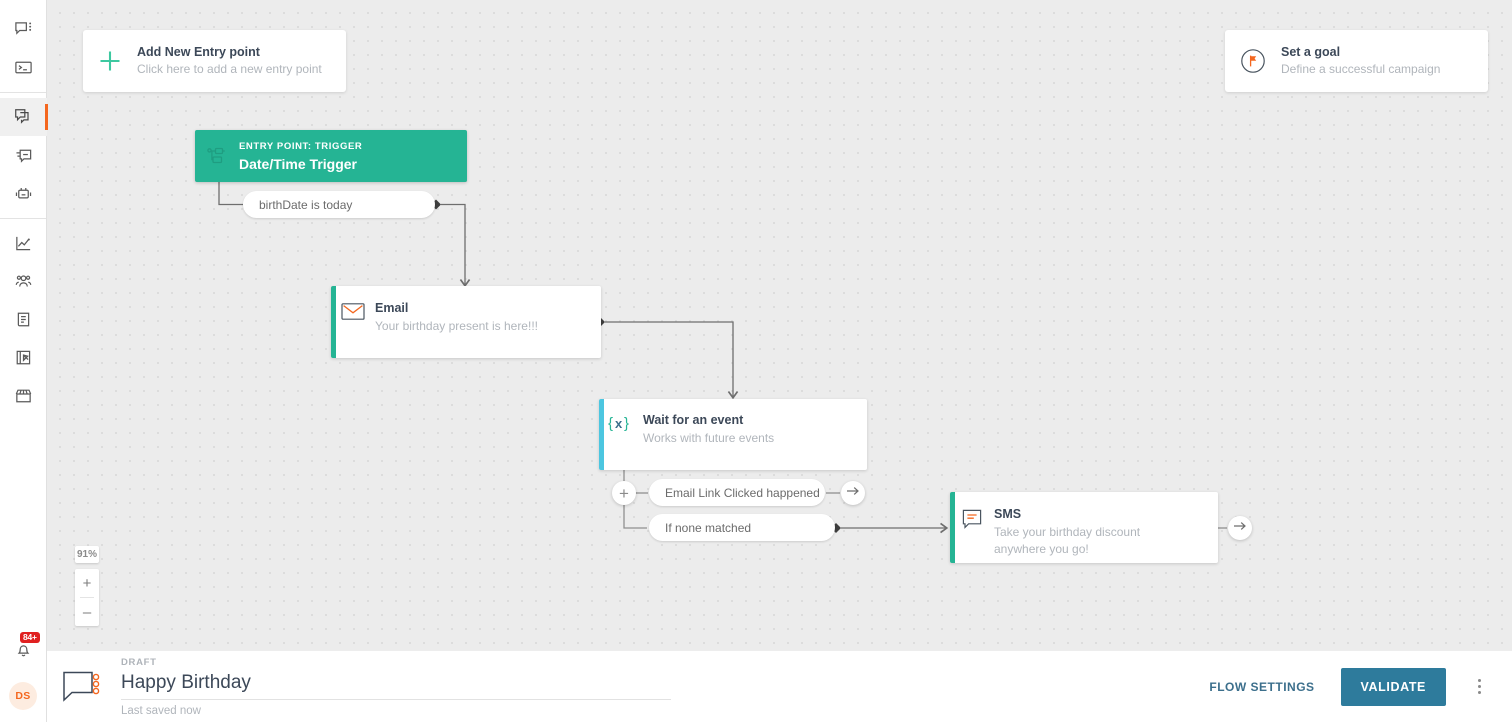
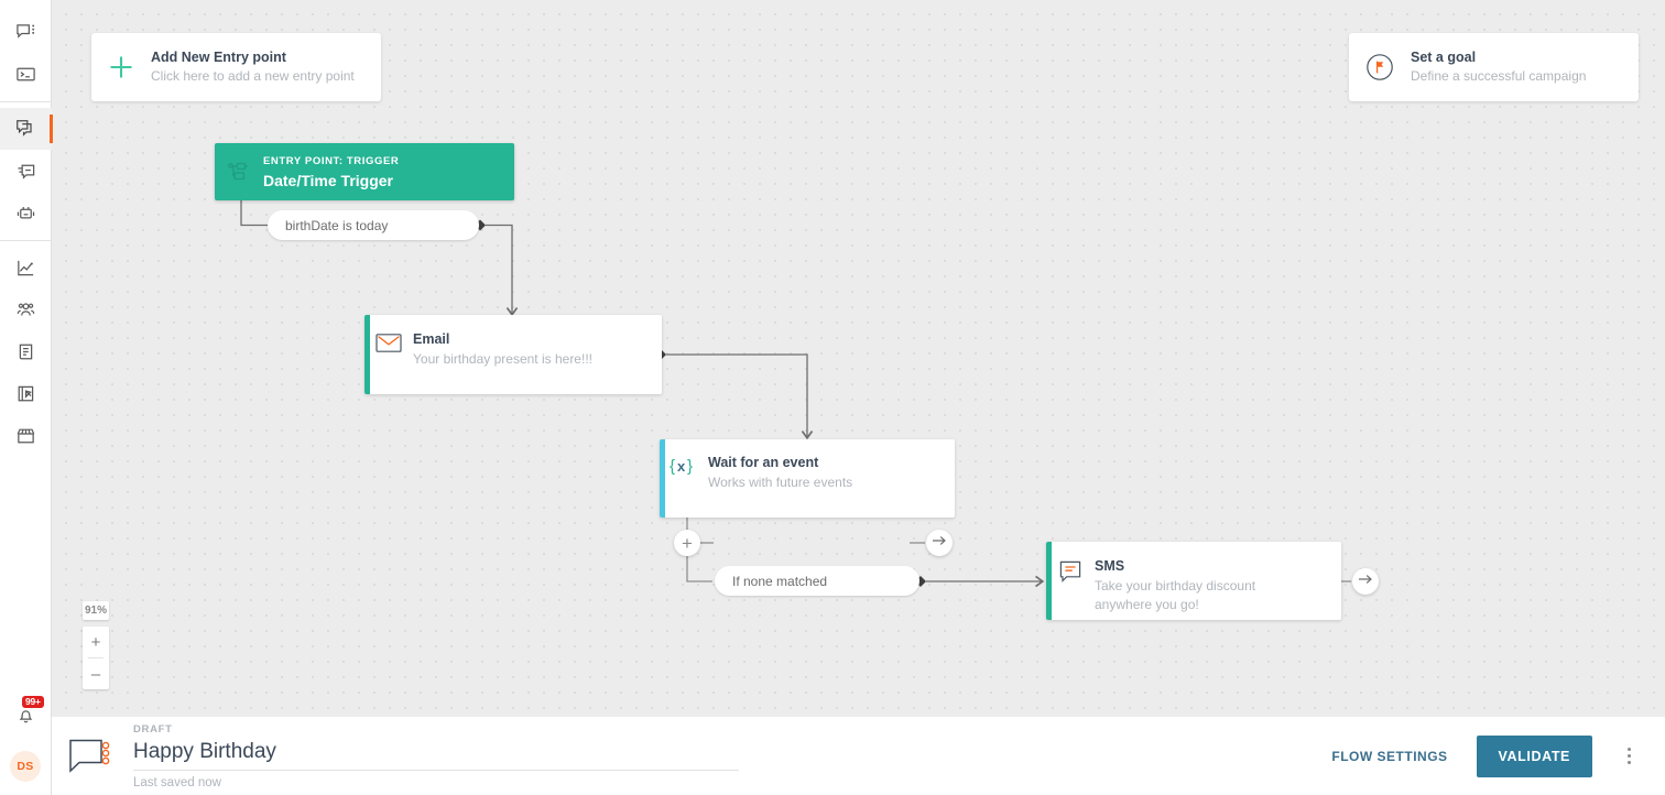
- 84+
+ 99+
  DS
  Add New Entry point
  Click here to add a new entry point
  Set a goal
  Define a successful campaign
  ENTRY POINT: TRIGGER
  Date/Time Trigger
  birthDate is today
  Email
  Your birthday present is here!!!
  {
  x
  }
  Wait for an event
  Works with future events
  +
- Email Link Clicked happened
  If none matched
  SMS
  Take your birthday discount anywhere you go!
  91%
  +
  –
  DRAFT
  Happy Birthday
  Last saved now
  FLOW SETTINGS
  VALIDATE
